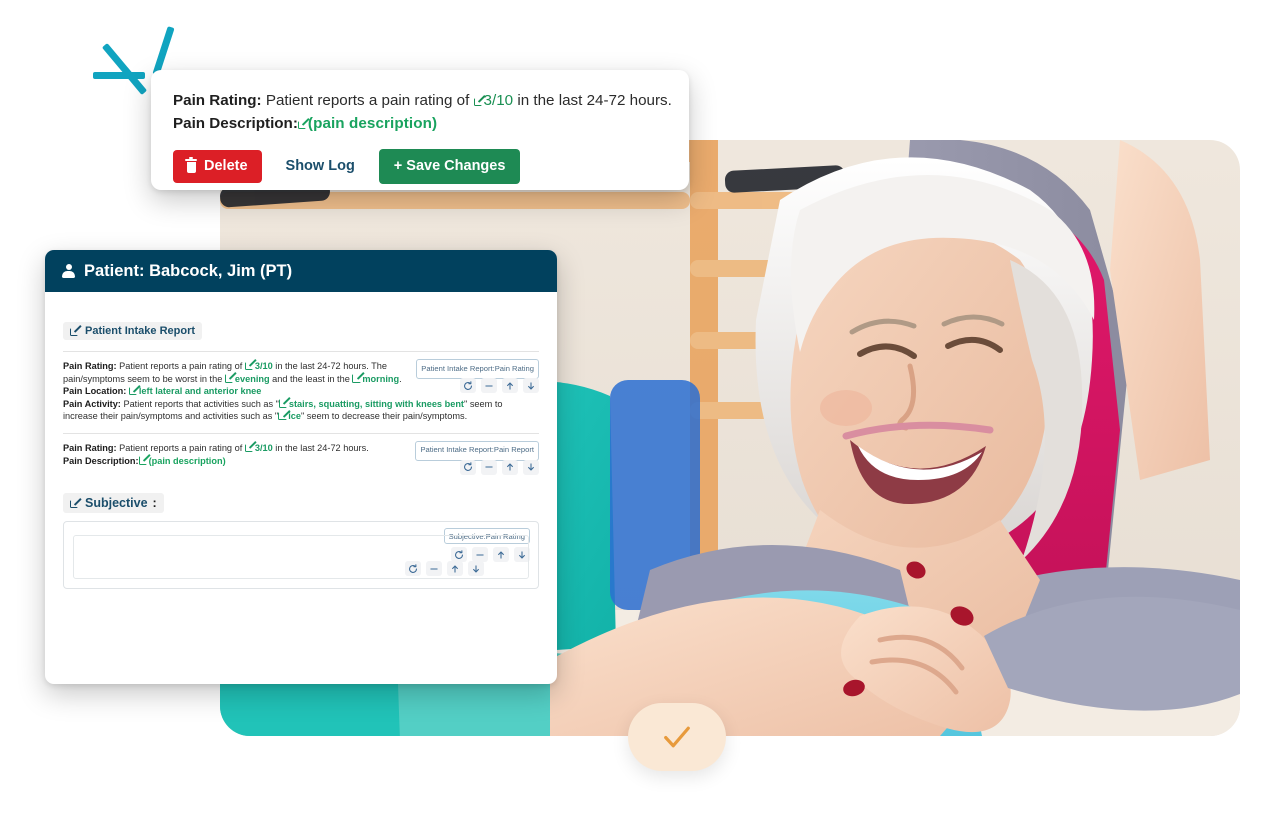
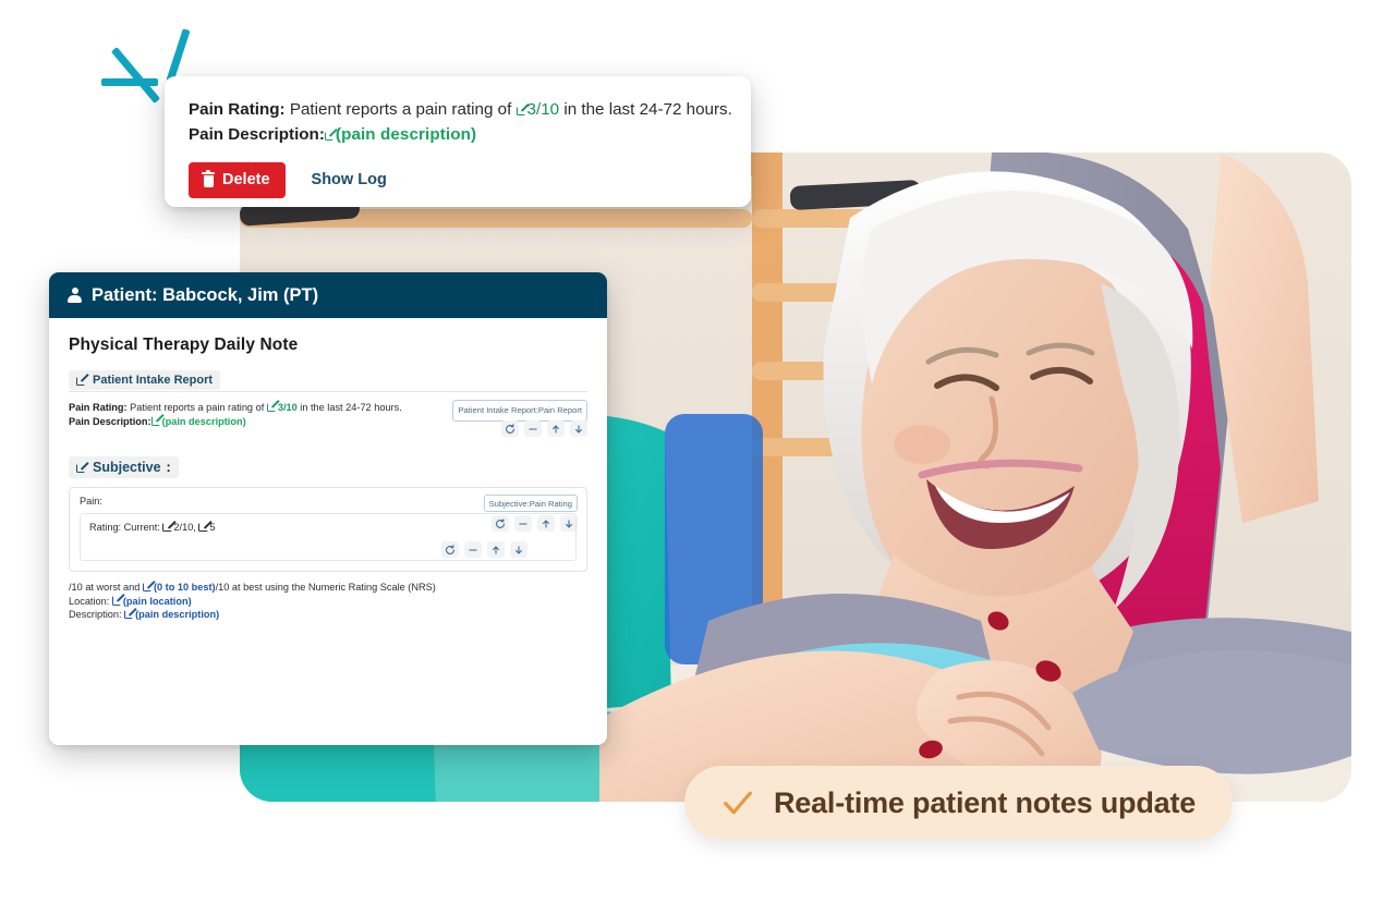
  Pain Rating: Patient reports a pain rating of 3/10 in the last 24-72 hours.
  Pain Description: (pain description)
  Delete
  Show Log
- + Save Changes
  Patient: Babcock, Jim (PT)
+ Physical Therapy Daily Note
  Patient Intake Report
- Patient Intake Report:Pain Rating
- Pain Rating: Patient reports a pain rating of 3/10 in the last 24-72 hours. The pain/symptoms seem to be worst in the evening and the least in the morning.
- Pain Location: left lateral and anterior knee
- Pain Activity: Patient reports that activities such as " stairs, squatting, sitting with knees bent" seem to increase their pain/symptoms and activities such as " ice" seem to decrease their pain/symptoms.
  Patient Intake Report:Pain Report
  Pain Rating: Patient reports a pain rating of 3/10 in the last 24-72 hours.
  Pain Description: (pain description)
  Subjective
  :
  Subjective:Pain Rating
+ Pain:
+ Rating: Current: 2/10, 5
+ /10 at worst and (0 to 10 best)/10 at best using the Numeric Rating Scale (NRS)
+ Location: (pain location)
+ Description: (pain description)
+ Real-time patient notes update
